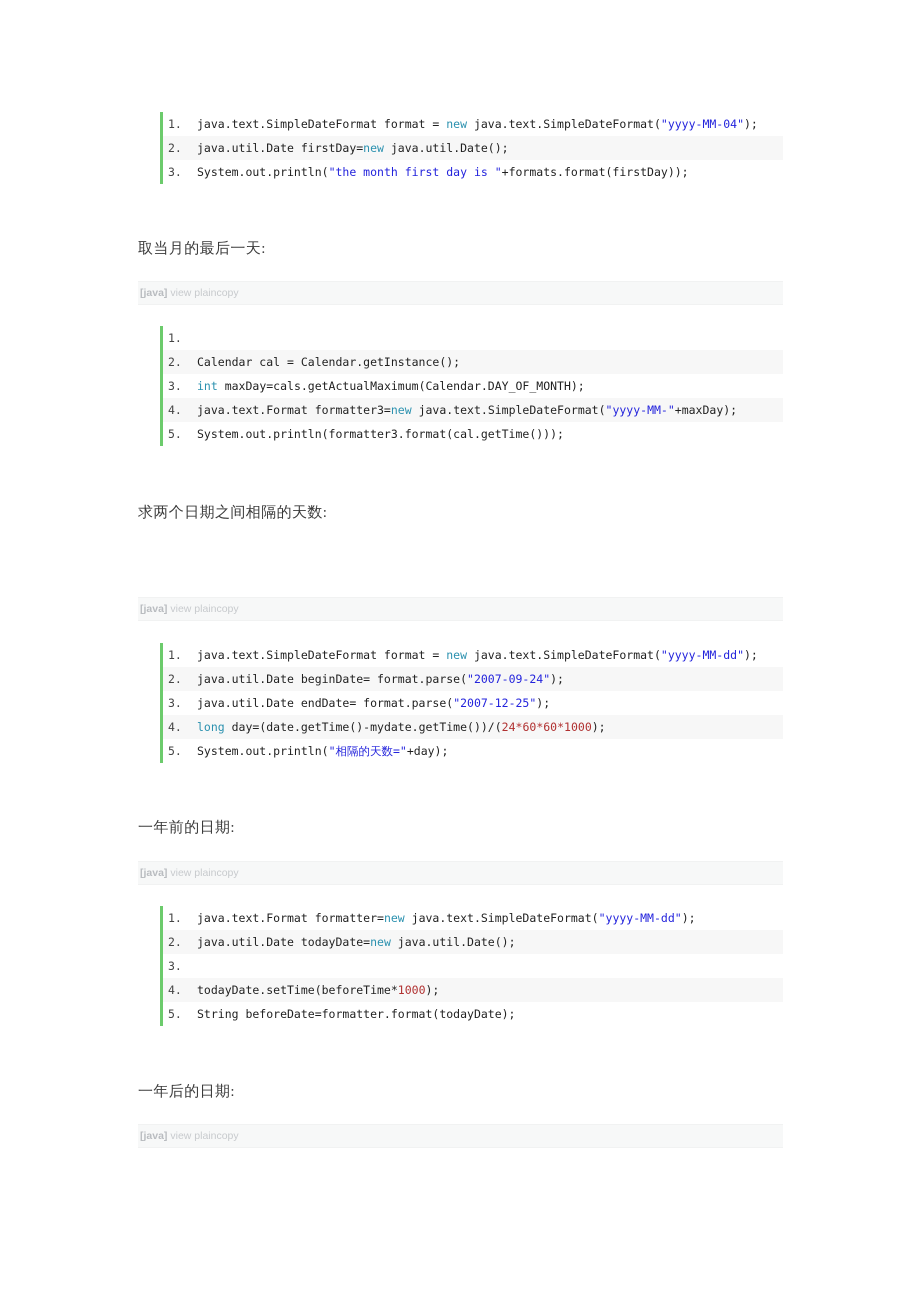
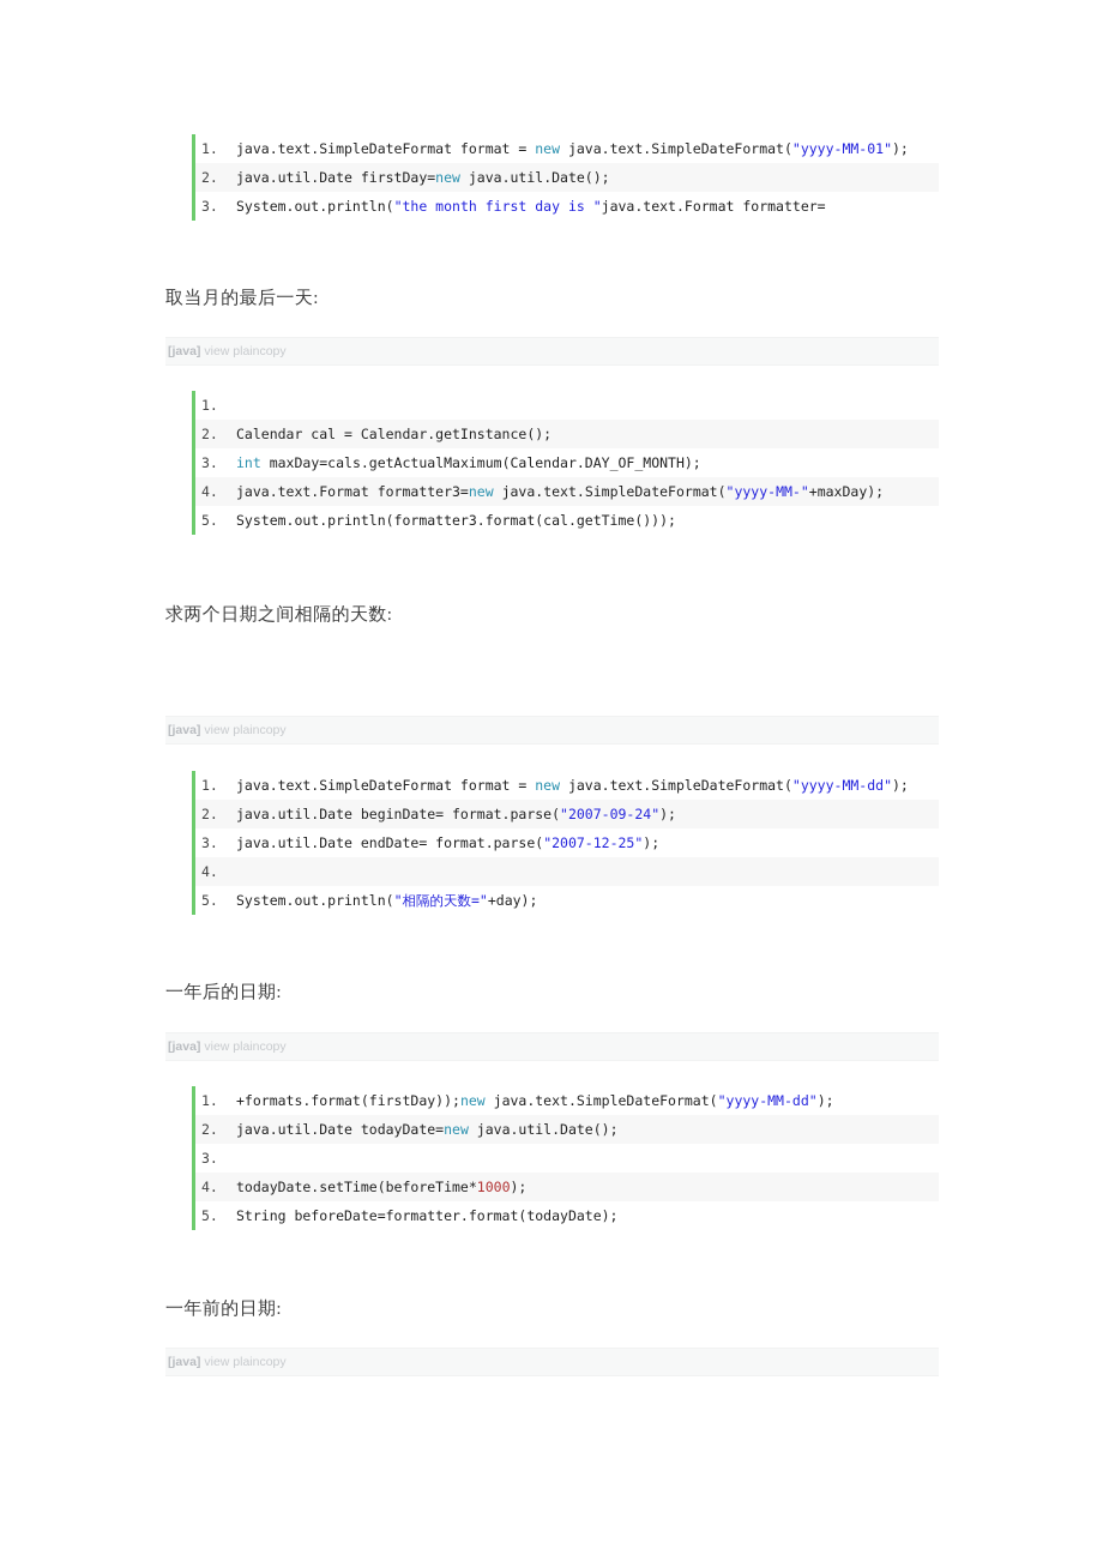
  1.
- java.text.SimpleDateFormat format = new java.text.SimpleDateFormat("yyyy-MM-04");
+ java.text.SimpleDateFormat format = new java.text.SimpleDateFormat("yyyy-MM-01");
  2.
  java.util.Date firstDay=new java.util.Date();
  3.
- System.out.println("the month first day is "+formats.format(firstDay));
+ System.out.println("the month first day is "java.text.Format formatter=
  取当月的最后一天:
  [java] view plaincopy
  1.
  2.
  Calendar cal = Calendar.getInstance();
  3.
  int maxDay=cals.getActualMaximum(Calendar.DAY_OF_MONTH);
  4.
  java.text.Format formatter3=new java.text.SimpleDateFormat("yyyy-MM-"+maxDay);
  5.
  System.out.println(formatter3.format(cal.getTime()));
  求两个日期之间相隔的天数:
  [java] view plaincopy
  1.
  java.text.SimpleDateFormat format = new java.text.SimpleDateFormat("yyyy-MM-dd");
  2.
  java.util.Date beginDate= format.parse("2007-09-24");
  3.
  java.util.Date endDate= format.parse("2007-12-25");
  4.
- long day=(date.getTime()-mydate.getTime())/(24*60*60*1000);
  5.
  System.out.println("相隔的天数="+day);
- 一年前的日期:
+ 一年后的日期:
  [java] view plaincopy
  1.
- java.text.Format formatter=new java.text.SimpleDateFormat("yyyy-MM-dd");
+ +formats.format(firstDay));new java.text.SimpleDateFormat("yyyy-MM-dd");
  2.
  java.util.Date todayDate=new java.util.Date();
  3.
  4.
  todayDate.setTime(beforeTime*1000);
  5.
  String beforeDate=formatter.format(todayDate);
- 一年后的日期:
+ 一年前的日期:
  [java] view plaincopy
